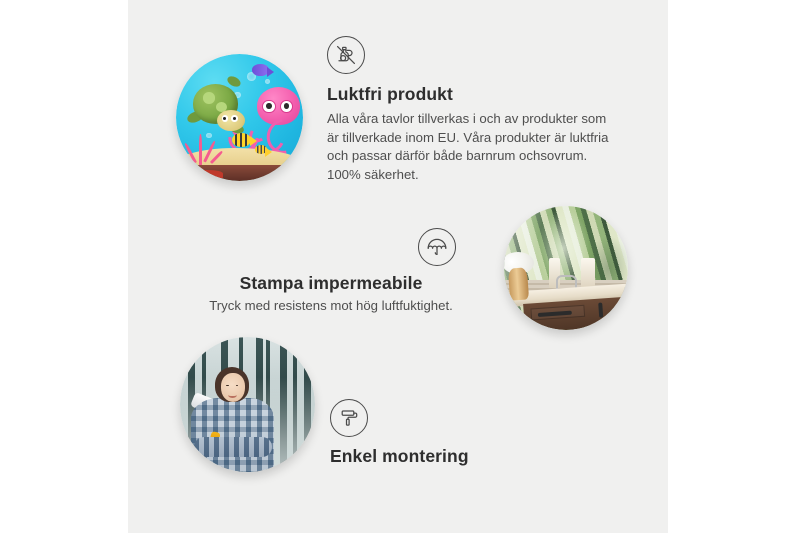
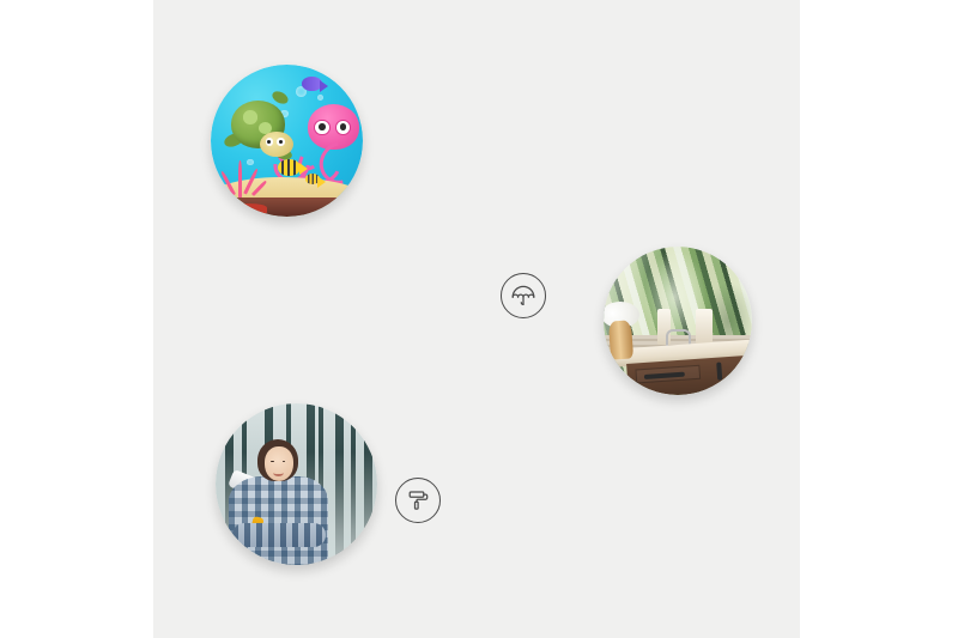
- Luktfri produkt
- Alla våra tavlor tillverkas i och av produkter som är tillverkade inom EU. Våra produkter är luktfria och passar därför både barnrum ochsovrum. 100% säkerhet.
- Stampa impermeabile
- Tryck med resistens mot hög luftfuktighet.
- Enkel montering
